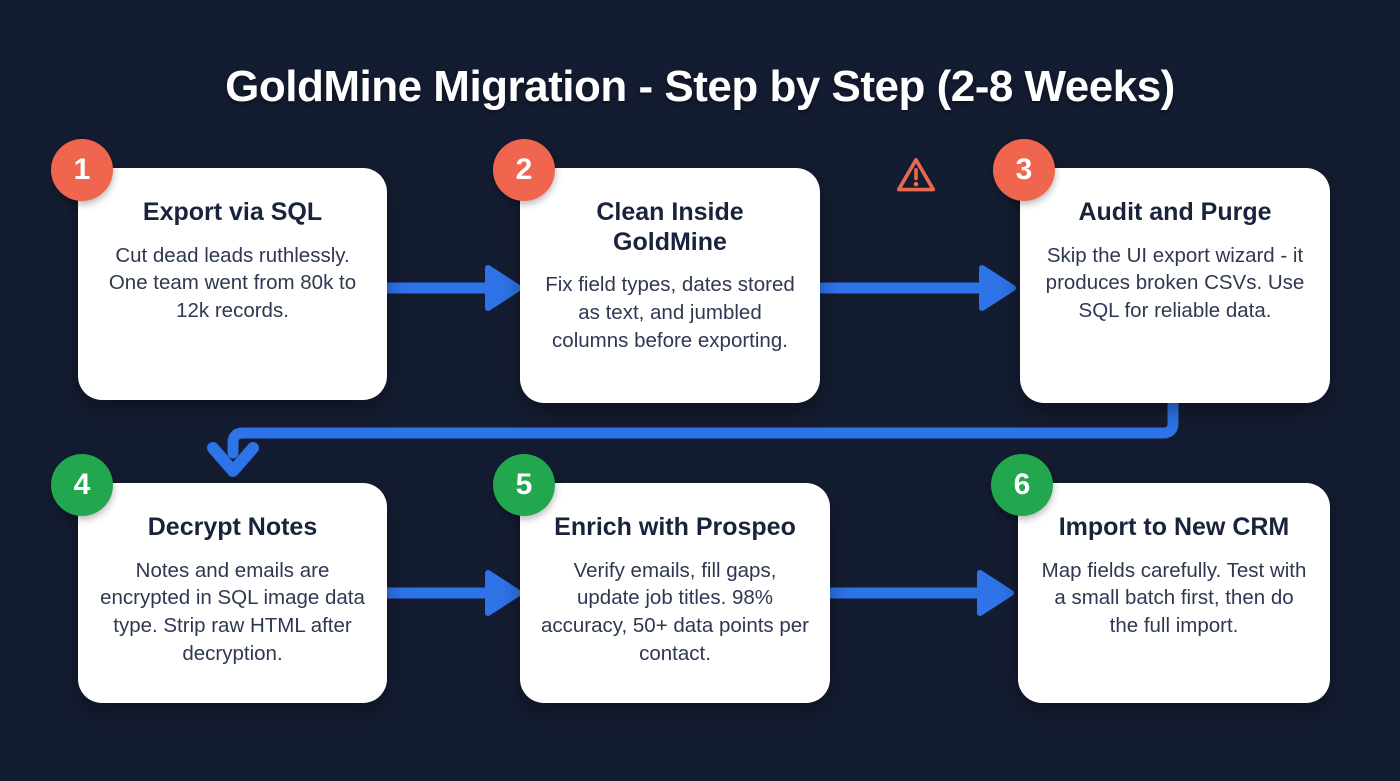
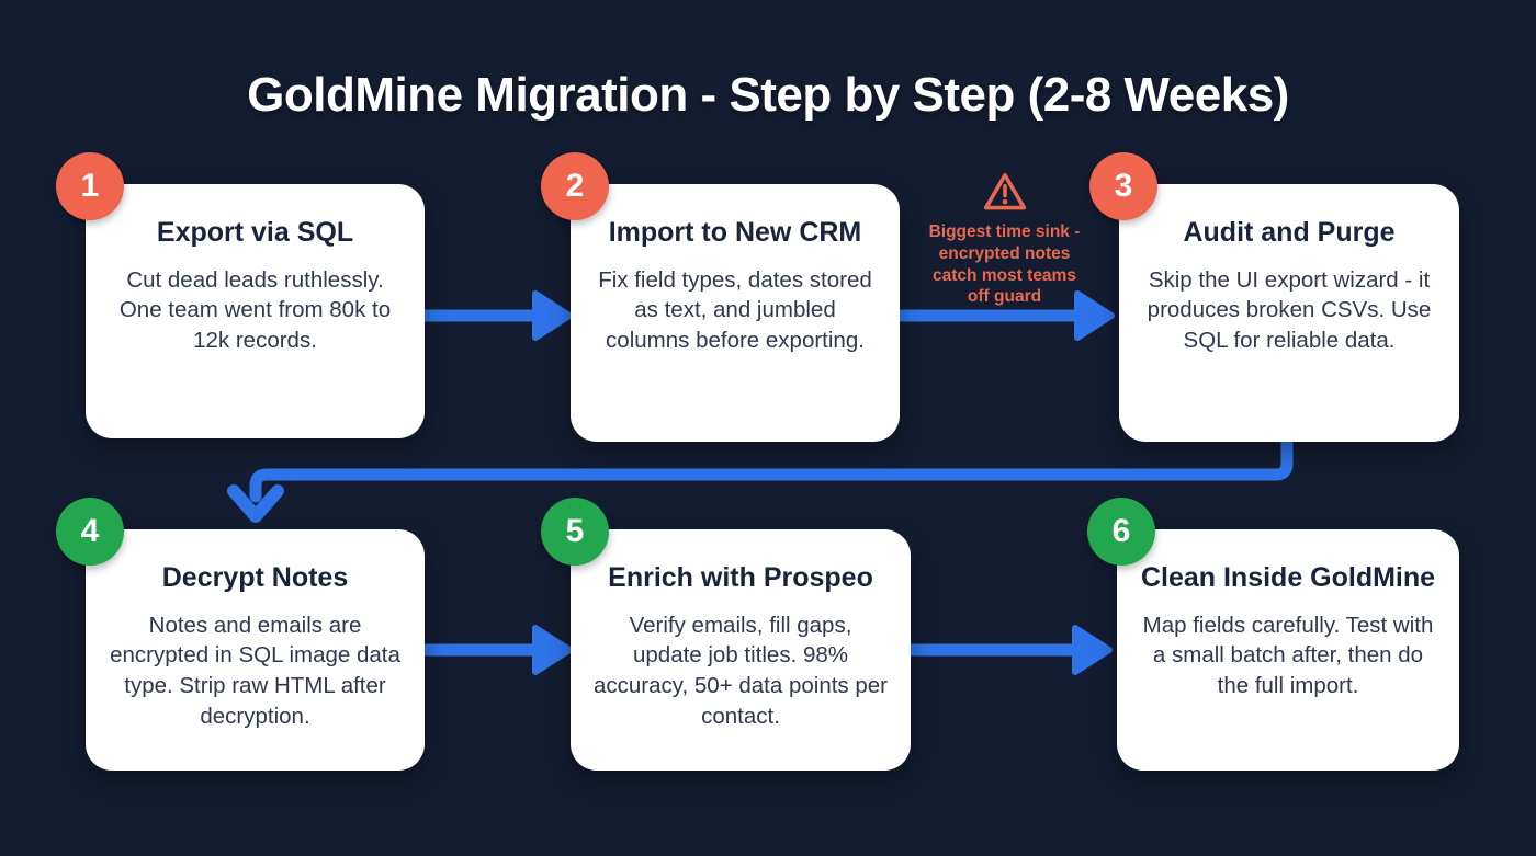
  GoldMine Migration - Step by Step (2-8 Weeks)
+ Biggest time sink -
+ encrypted notes
+ catch most teams
+ off guard
  1
  Export via SQL
  Cut dead leads ruthlessly. One team went from 80k to 12k records.
  2
- Clean Inside GoldMine
+ Import to New CRM
  Fix field types, dates stored as text, and jumbled columns before exporting.
  3
  Audit and Purge
  Skip the UI export wizard - it produces broken CSVs. Use SQL for reliable data.
  4
  Decrypt Notes
  Notes and emails are encrypted in SQL image data type. Strip raw HTML after decryption.
  5
  Enrich with Prospeo
  Verify emails, fill gaps, update job titles. 98% accuracy, 50+ data points per contact.
  6
- Import to New CRM
+ Clean Inside GoldMine
- Map fields carefully. Test with a small batch first, then do the full import.
+ Map fields carefully. Test with a small batch after, then do the full import.
